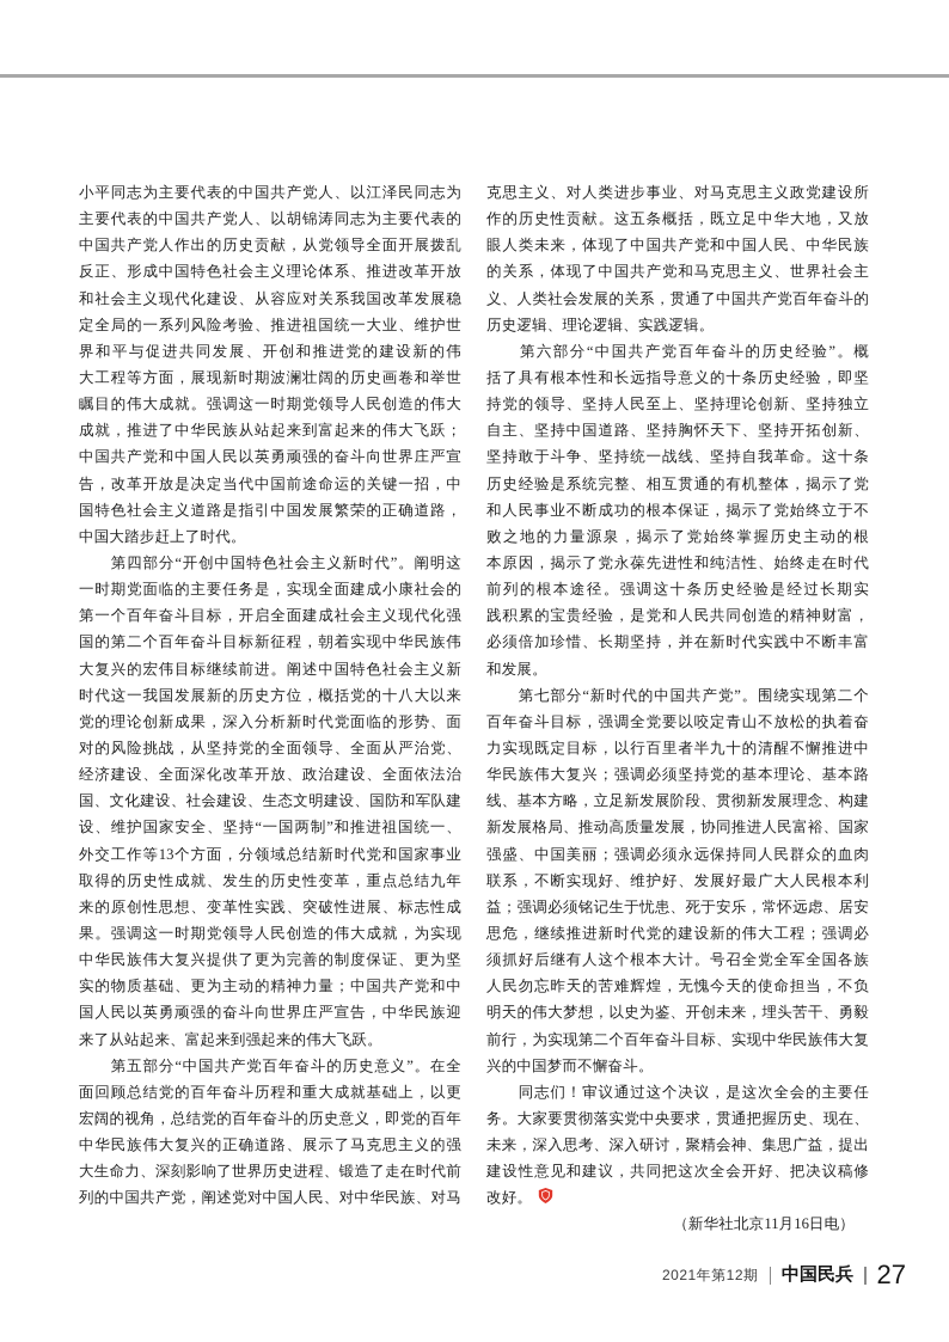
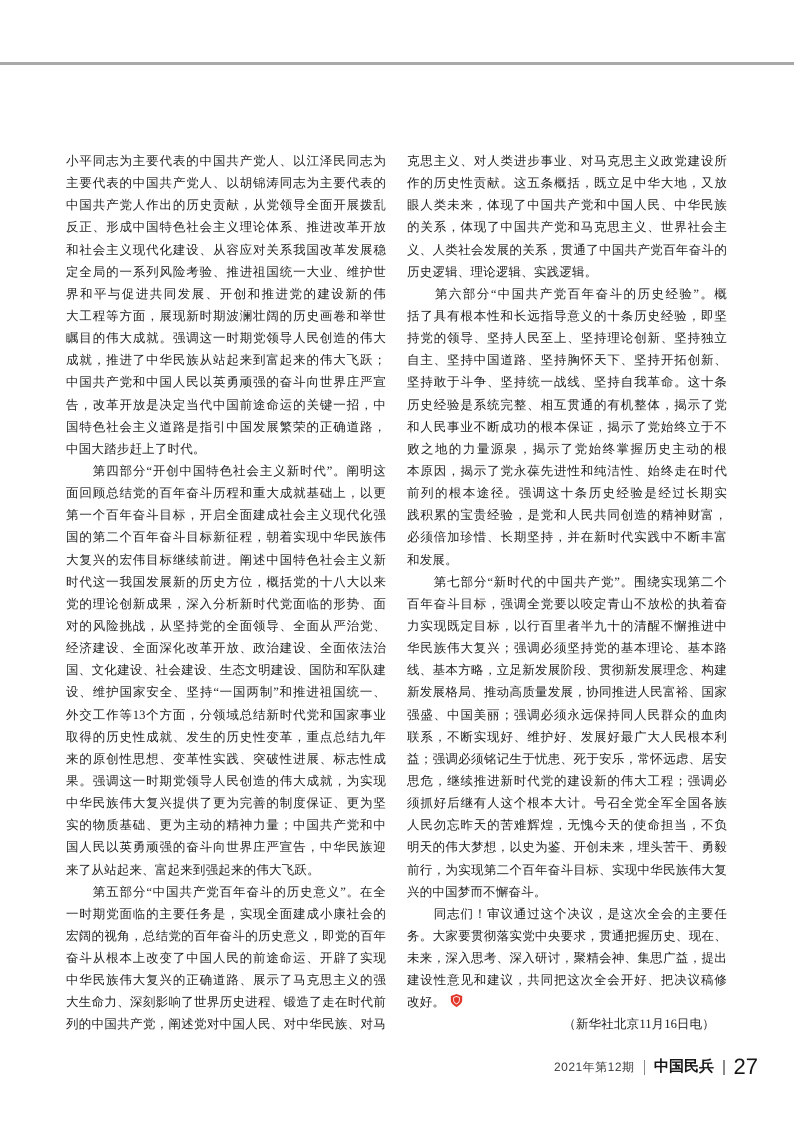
  小平同志为主要代表的中国共产党人、以江泽民同志为
  主要代表的中国共产党人、以胡锦涛同志为主要代表的
  中国共产党人作出的历史贡献，从党领导全面开展拨乱
  反正、形成中国特色社会主义理论体系、推进改革开放
  和社会主义现代化建设、从容应对关系我国改革发展稳
  定全局的一系列风险考验、推进祖国统一大业、维护世
  界和平与促进共同发展、开创和推进党的建设新的伟
  大工程等方面，展现新时期波澜壮阔的历史画卷和举世
  瞩目的伟大成就。强调这一时期党领导人民创造的伟大
  成就，推进了中华民族从站起来到富起来的伟大飞跃；
  中国共产党和中国人民以英勇顽强的奋斗向世界庄严宣
  告，改革开放是决定当代中国前途命运的关键一招，中
  国特色社会主义道路是指引中国发展繁荣的正确道路，
  中国大踏步赶上了时代。
  第四部分“开创中国特色社会主义新时代”。阐明这
- 一时期党面临的主要任务是，实现全面建成小康社会的
+ 面回顾总结党的百年奋斗历程和重大成就基础上，以更
  第一个百年奋斗目标，开启全面建成社会主义现代化强
  国的第二个百年奋斗目标新征程，朝着实现中华民族伟
  大复兴的宏伟目标继续前进。阐述中国特色社会主义新
  时代这一我国发展新的历史方位，概括党的十八大以来
  党的理论创新成果，深入分析新时代党面临的形势、面
  对的风险挑战，从坚持党的全面领导、全面从严治党、
  经济建设、全面深化改革开放、政治建设、全面依法治
  国、文化建设、社会建设、生态文明建设、国防和军队建
  设、维护国家安全、坚持“一国两制”和推进祖国统一、
  外交工作等13个方面，分领域总结新时代党和国家事业
  取得的历史性成就、发生的历史性变革，重点总结九年
  来的原创性思想、变革性实践、突破性进展、标志性成
  果。强调这一时期党领导人民创造的伟大成就，为实现
  中华民族伟大复兴提供了更为完善的制度保证、更为坚
  实的物质基础、更为主动的精神力量；中国共产党和中
  国人民以英勇顽强的奋斗向世界庄严宣告，中华民族迎
  来了从站起来、富起来到强起来的伟大飞跃。
  第五部分“中国共产党百年奋斗的历史意义”。在全
- 面回顾总结党的百年奋斗历程和重大成就基础上，以更
+ 一时期党面临的主要任务是，实现全面建成小康社会的
  宏阔的视角，总结党的百年奋斗的历史意义，即党的百年
+ 奋斗从根本上改变了中国人民的前途命运、开辟了实现
  中华民族伟大复兴的正确道路、展示了马克思主义的强
  大生命力、深刻影响了世界历史进程、锻造了走在时代前
  列的中国共产党，阐述党对中国人民、对中华民族、对马
  克思主义、对人类进步事业、对马克思主义政党建设所
  作的历史性贡献。这五条概括，既立足中华大地，又放
  眼人类未来，体现了中国共产党和中国人民、中华民族
  的关系，体现了中国共产党和马克思主义、世界社会主
  义、人类社会发展的关系，贯通了中国共产党百年奋斗的
  历史逻辑、理论逻辑、实践逻辑。
  第六部分“中国共产党百年奋斗的历史经验”。概
  括了具有根本性和长远指导意义的十条历史经验，即坚
  持党的领导、坚持人民至上、坚持理论创新、坚持独立
  自主、坚持中国道路、坚持胸怀天下、坚持开拓创新、
  坚持敢于斗争、坚持统一战线、坚持自我革命。这十条
  历史经验是系统完整、相互贯通的有机整体，揭示了党
  和人民事业不断成功的根本保证，揭示了党始终立于不
  败之地的力量源泉，揭示了党始终掌握历史主动的根
  本原因，揭示了党永葆先进性和纯洁性、始终走在时代
  前列的根本途径。强调这十条历史经验是经过长期实
  践积累的宝贵经验，是党和人民共同创造的精神财富，
  必须倍加珍惜、长期坚持，并在新时代实践中不断丰富
  和发展。
  第七部分“新时代的中国共产党”。围绕实现第二个
  百年奋斗目标，强调全党要以咬定青山不放松的执着奋
  力实现既定目标，以行百里者半九十的清醒不懈推进中
  华民族伟大复兴；强调必须坚持党的基本理论、基本路
  线、基本方略，立足新发展阶段、贯彻新发展理念、构建
  新发展格局、推动高质量发展，协同推进人民富裕、国家
  强盛、中国美丽；强调必须永远保持同人民群众的血肉
  联系，不断实现好、维护好、发展好最广大人民根本利
  益；强调必须铭记生于忧患、死于安乐，常怀远虑、居安
  思危，继续推进新时代党的建设新的伟大工程；强调必
  须抓好后继有人这个根本大计。号召全党全军全国各族
  人民勿忘昨天的苦难辉煌，无愧今天的使命担当，不负
  明天的伟大梦想，以史为鉴、开创未来，埋头苦干、勇毅
  前行，为实现第二个百年奋斗目标、实现中华民族伟大复
  兴的中国梦而不懈奋斗。
  同志们！审议通过这个决议，是这次全会的主要任
  务。大家要贯彻落实党中央要求，贯通把握历史、现在、
  未来，深入思考、深入研讨，聚精会神、集思广益，提出
  建设性意见和建议，共同把这次全会开好、把决议稿修
  改好。
  （新华社北京11月16日电）
  2021年第12期
  中国民兵
  27
